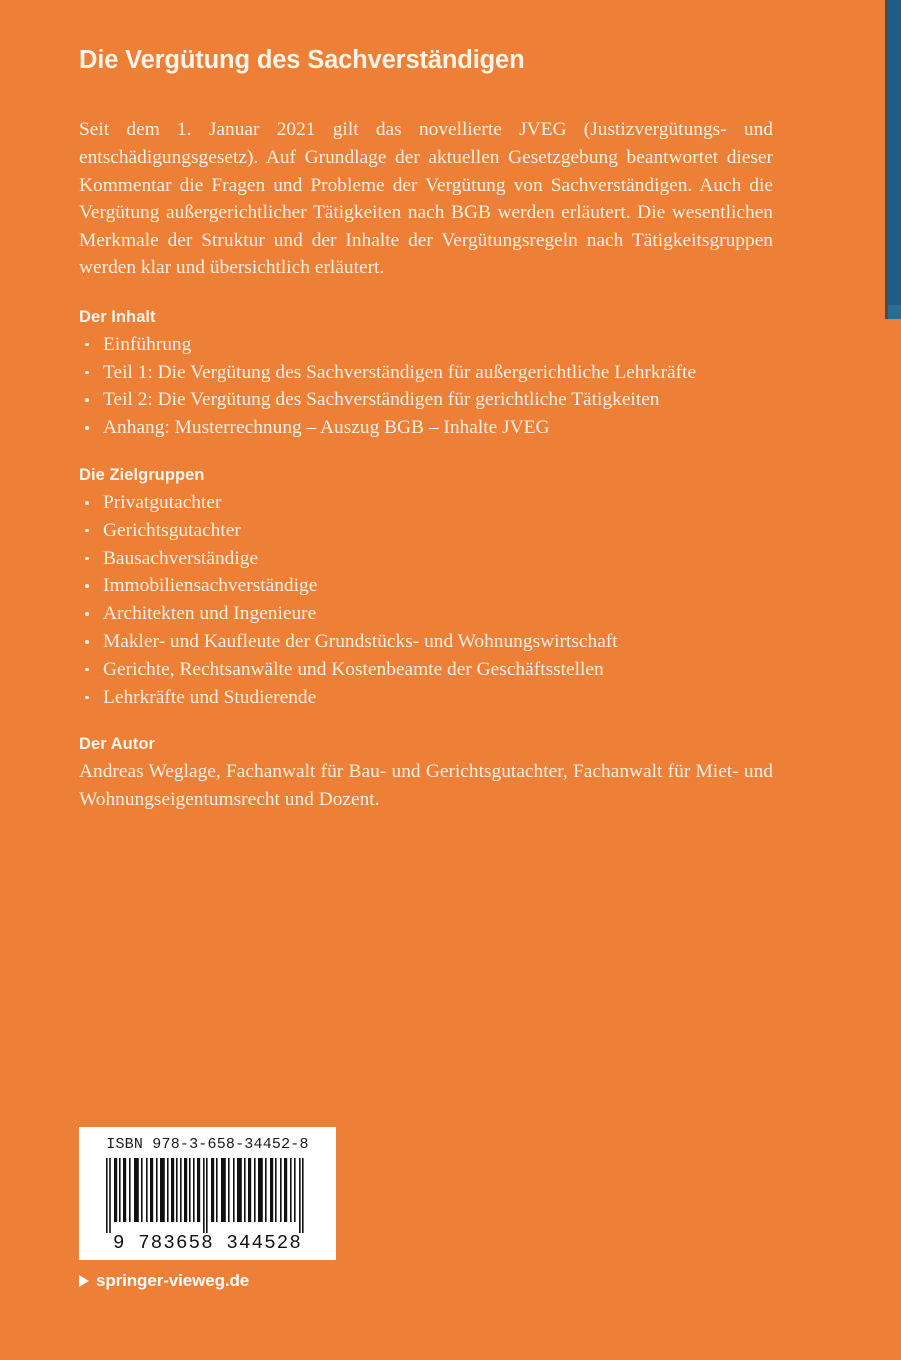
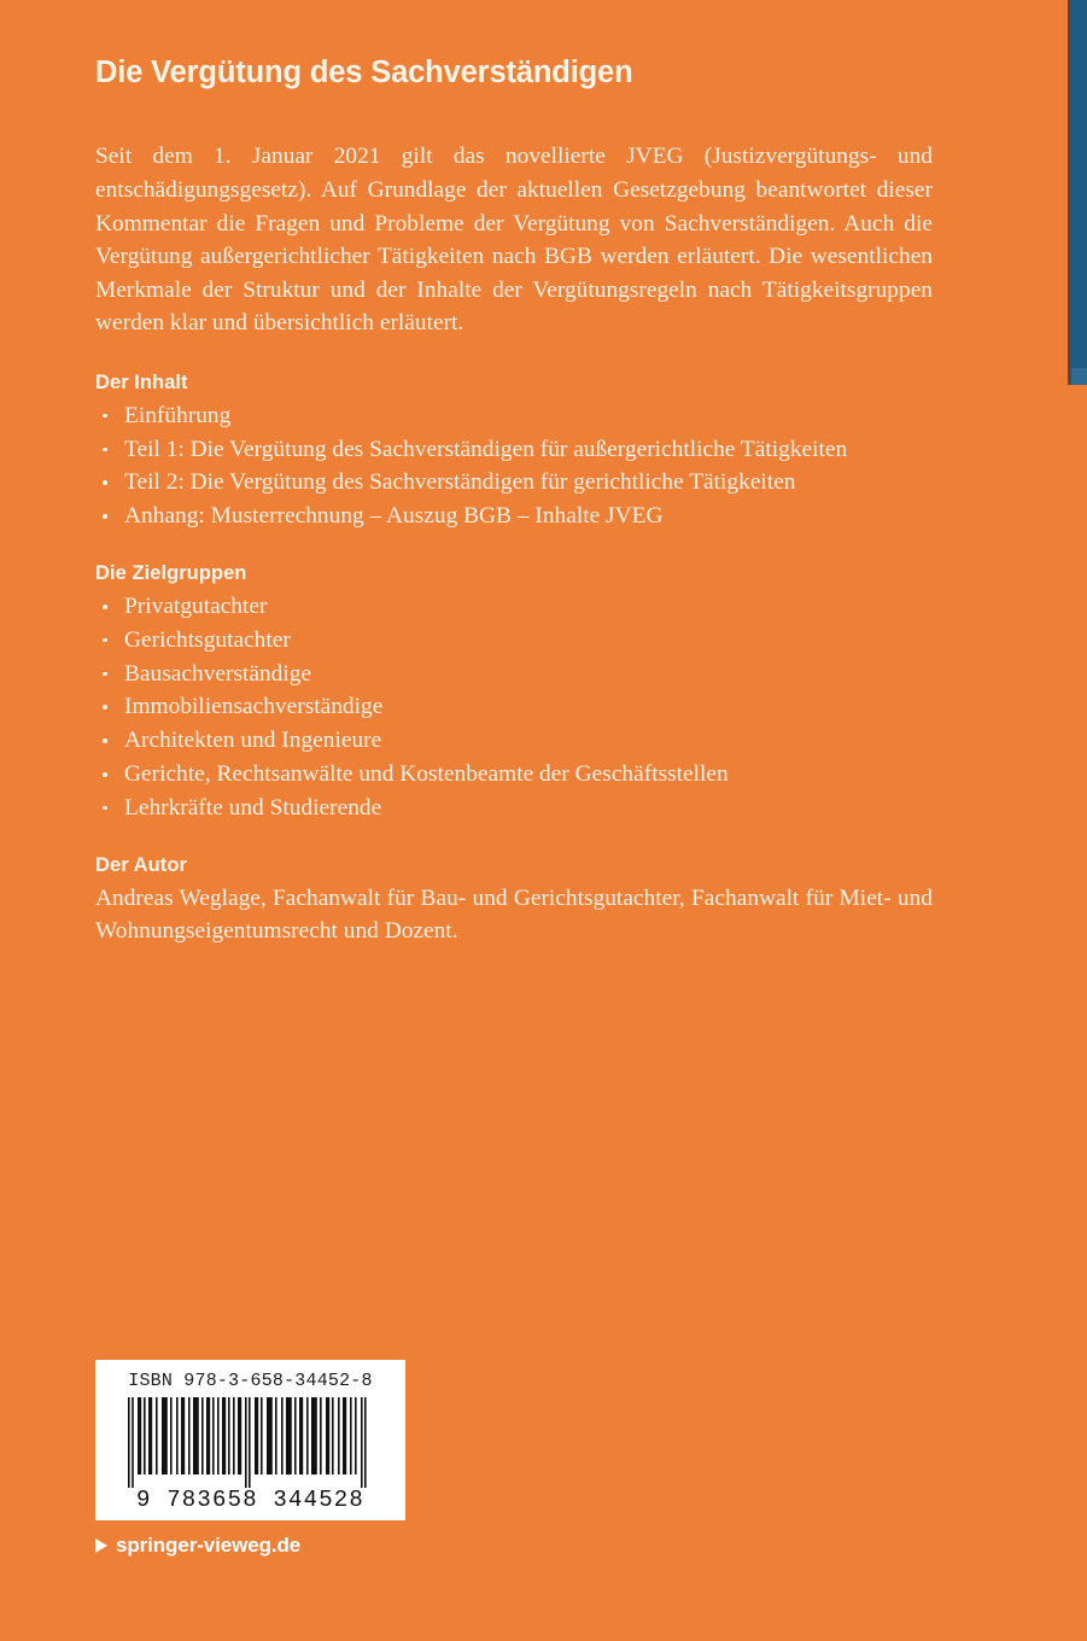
  Die Vergütung des Sachverständigen
  Seit dem 1. Januar 2021 gilt das novellierte JVEG (Justizvergütungs- und entschädigungsgesetz). Auf Grundlage der aktuellen Gesetzgebung beantwortet dieser Kommentar die Fragen und Probleme der Vergütung von Sachverständigen. Auch die Vergütung außergerichtlicher Tätigkeiten nach BGB werden erläutert. Die wesentlichen Merkmale der Struktur und der Inhalte der Vergütungsregeln nach Tätigkeitsgruppen werden klar und übersichtlich erläutert.
  Der Inhalt
  Einführung
- Teil 1: Die Vergütung des Sachverständigen für außergerichtliche Lehrkräfte
+ Teil 1: Die Vergütung des Sachverständigen für außergerichtliche Tätigkeiten
  Teil 2: Die Vergütung des Sachverständigen für gerichtliche Tätigkeiten
  Anhang: Musterrechnung – Auszug BGB – Inhalte JVEG
  Die Zielgruppen
  Privatgutachter
  Gerichtsgutachter
  Bausachverständige
  Immobiliensachverständige
  Architekten und Ingenieure
- Makler- und Kaufleute der Grundstücks- und Wohnungswirtschaft
  Gerichte, Rechtsanwälte und Kostenbeamte der Geschäftsstellen
  Lehrkräfte und Studierende
  Der Autor
  Andreas Weglage, Fachanwalt für Bau- und Gerichtsgutachter, Fachanwalt für Miet- und Wohnungseigentumsrecht und Dozent.
  ISBN 978-3-658-34452-8
  9 783658 344528
  springer-vieweg.de
